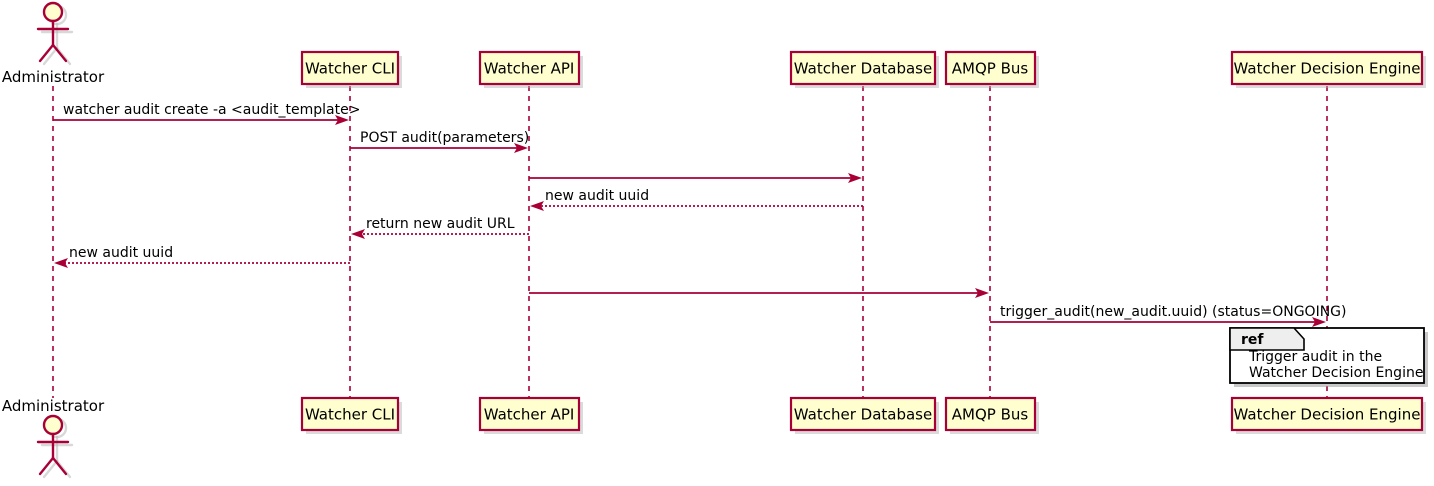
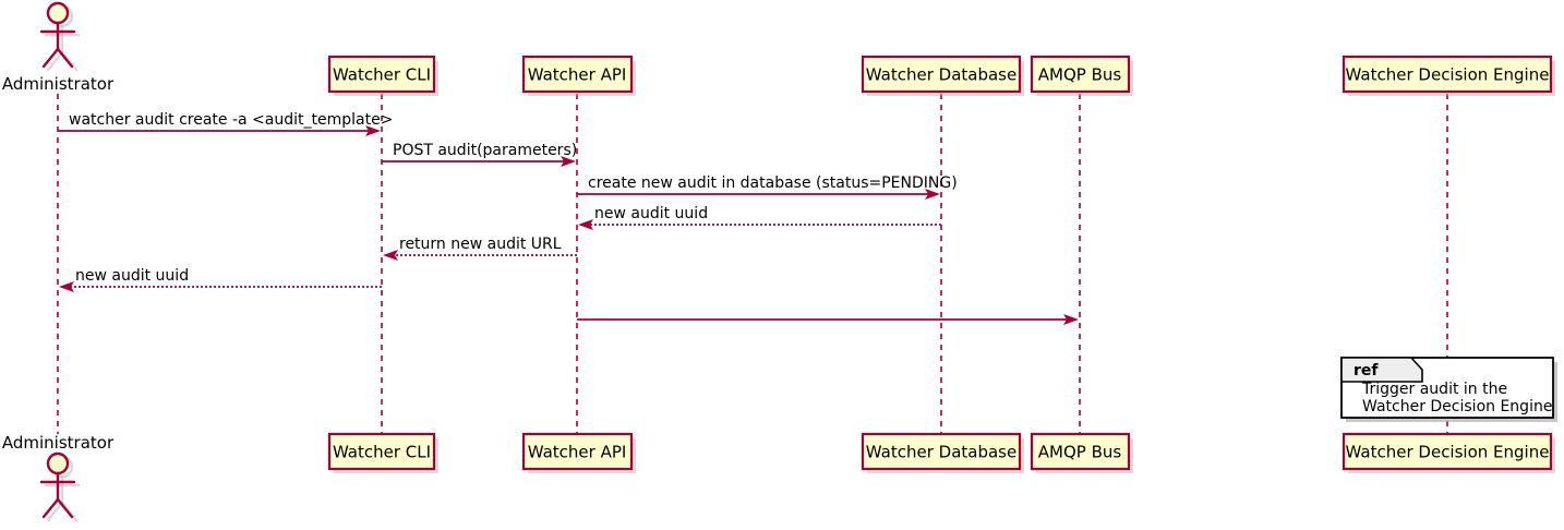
  Administrator
  Watcher CLI
  Watcher API
  Watcher Database
  AMQP Bus
  Watcher Decision Engine
  watcher audit create -a <audit_template>
  POST audit(parameters)
+ create new audit in database (status=PENDING)
  new audit uuid
  return new audit URL
  new audit uuid
- trigger_audit(new_audit.uuid) (status=ONGOING)
  ref
  Trigger audit in the
  Watcher Decision Engine
  Watcher CLI
  Watcher API
  Watcher Database
  AMQP Bus
  Watcher Decision Engine
  Administrator
